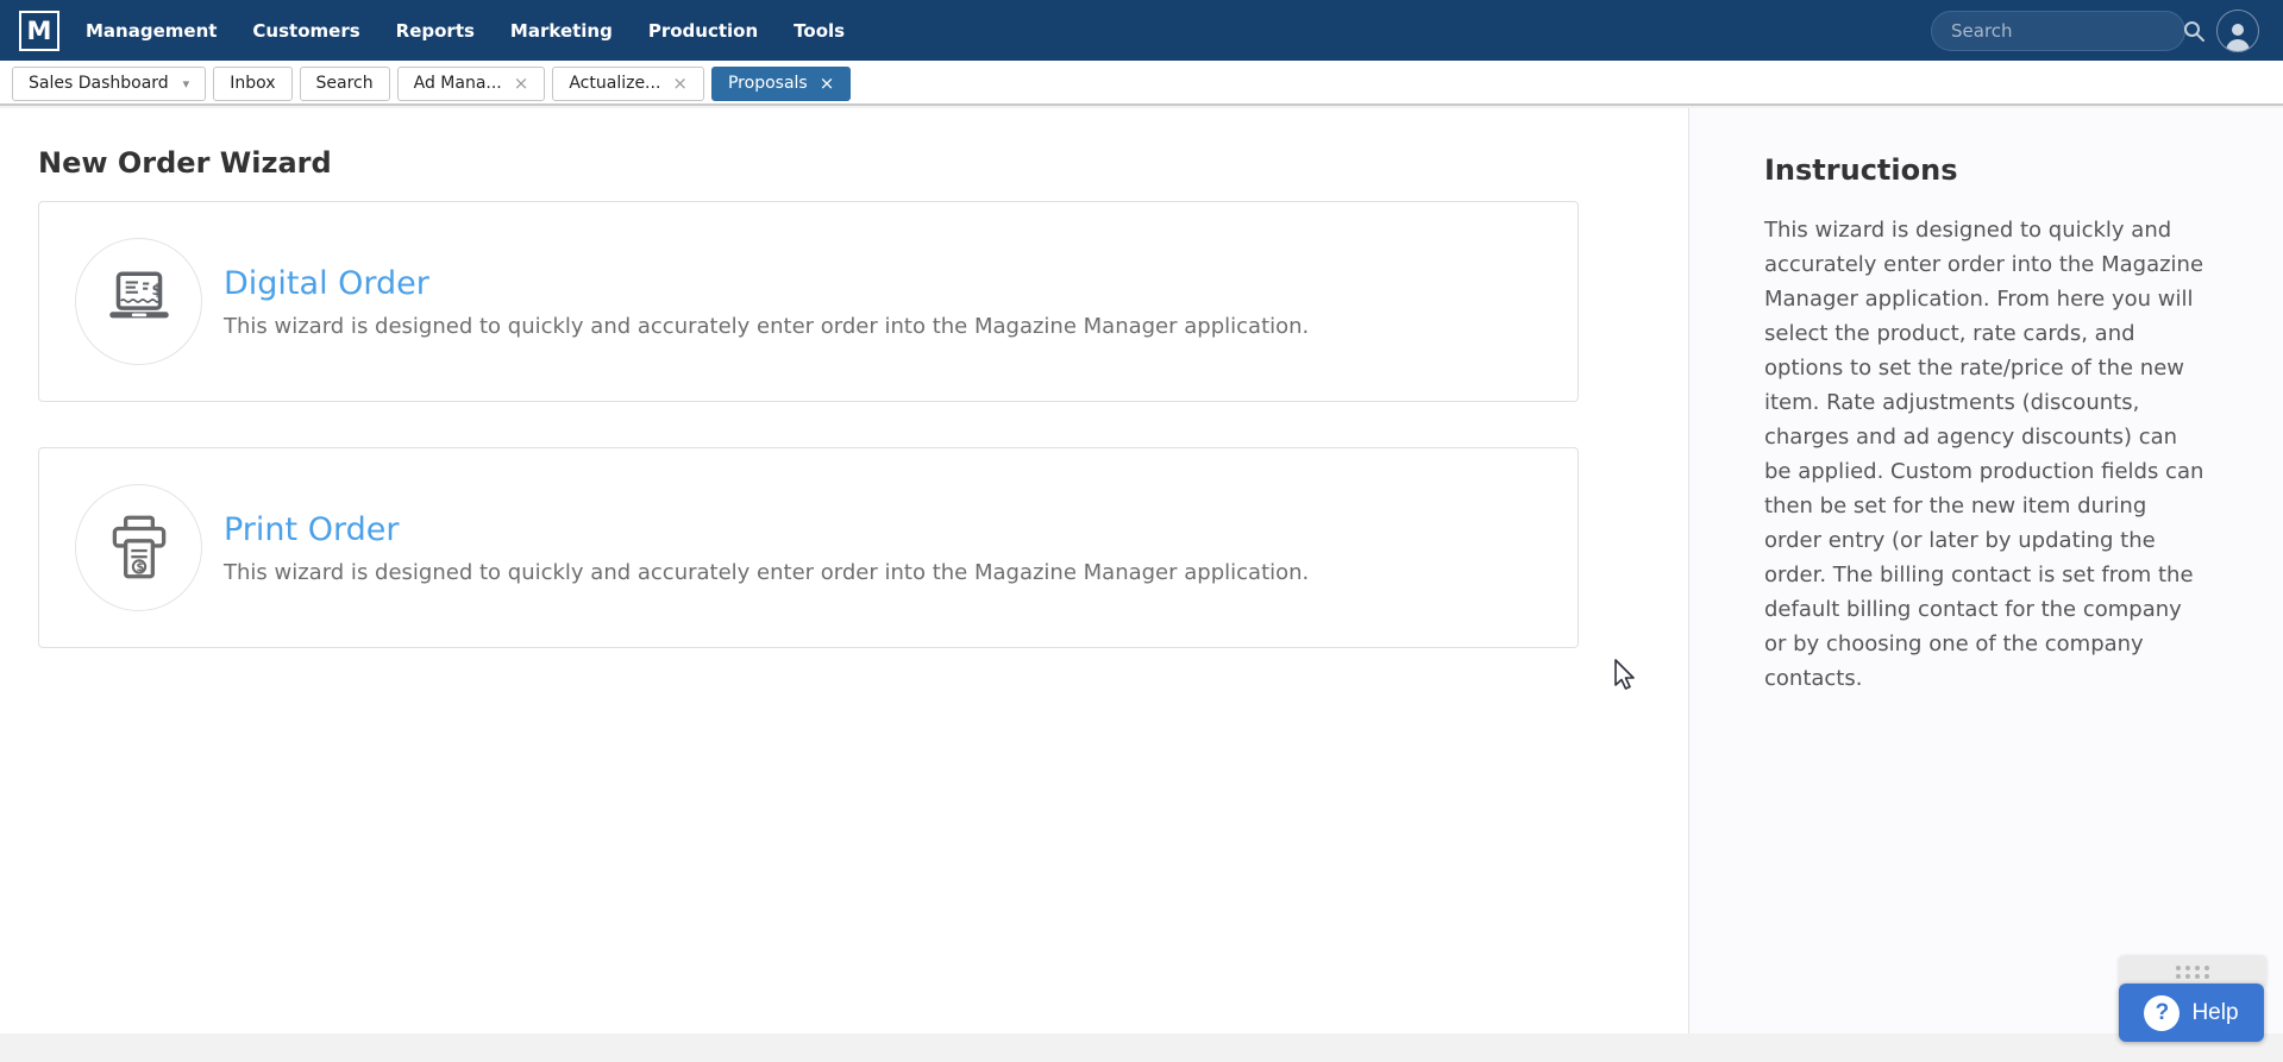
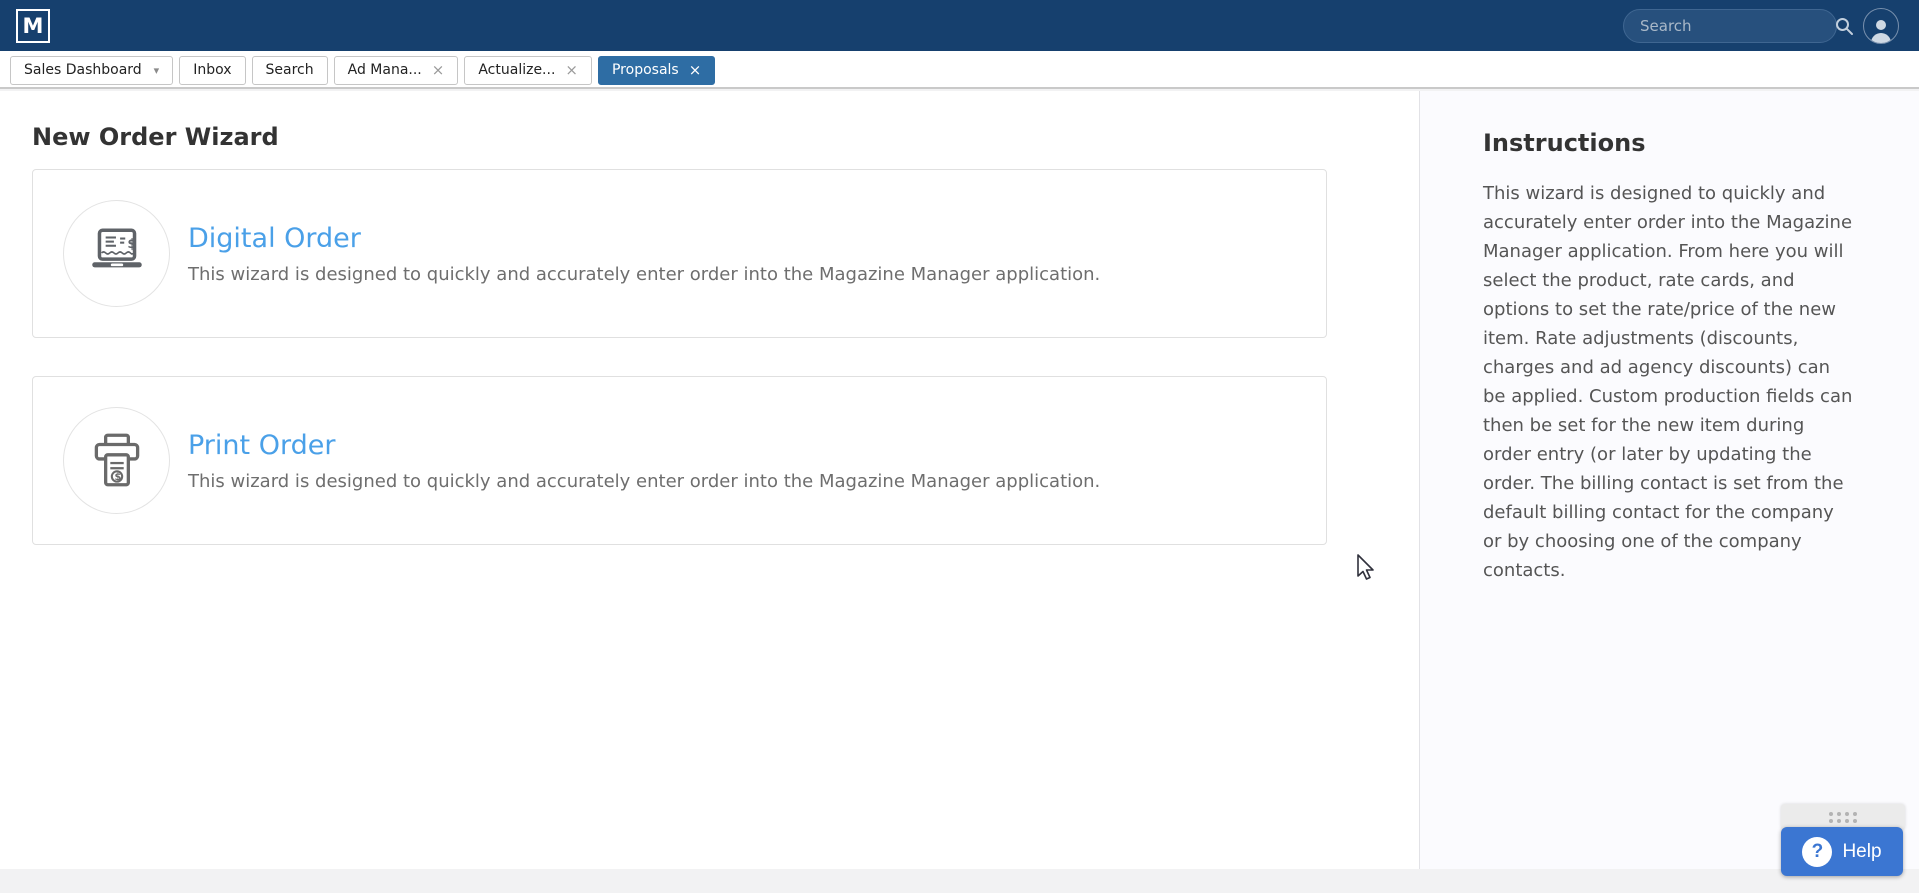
  M
- Management
- Customers
- Reports
- Marketing
- Production
- Tools
  Search
  Sales Dashboard
  ▾
  Inbox
  Search
  Ad Mana...
  ×
  Actualize...
  ×
  Proposals
  ×
  New Order Wizard
  $
  Digital Order
  This wizard is designed to quickly and accurately enter order into the Magazine Manager application.
  $
  Print Order
  This wizard is designed to quickly and accurately enter order into the Magazine Manager application.
  Instructions
  This wizard is designed to quickly and accurately enter order into the Magazine Manager application. From here you will select the product, rate cards, and options to set the rate/price of the new item. Rate adjustments (discounts, charges and ad agency discounts) can be applied. Custom production fields can then be set for the new item during order entry (or later by updating the order. The billing contact is set from the default billing contact for the company or by choosing one of the company contacts.
  ?
  Help
